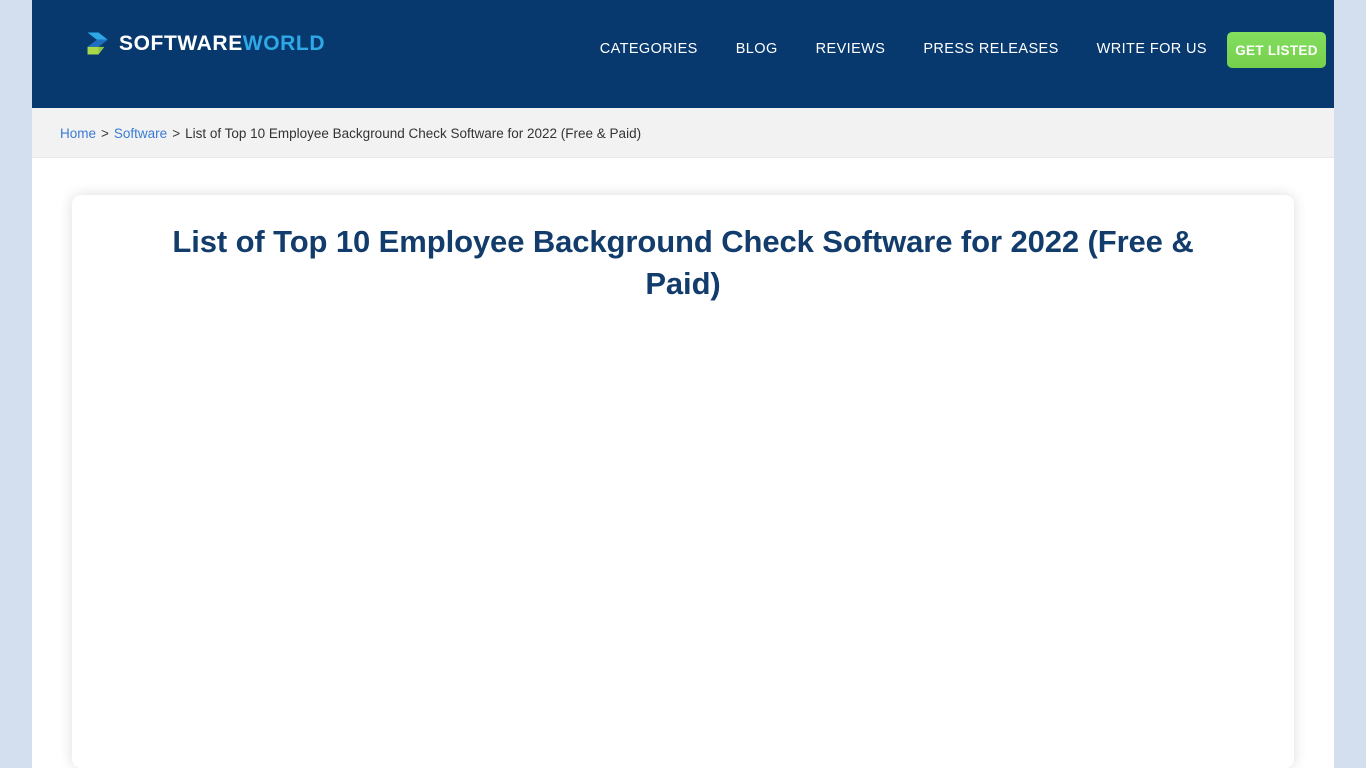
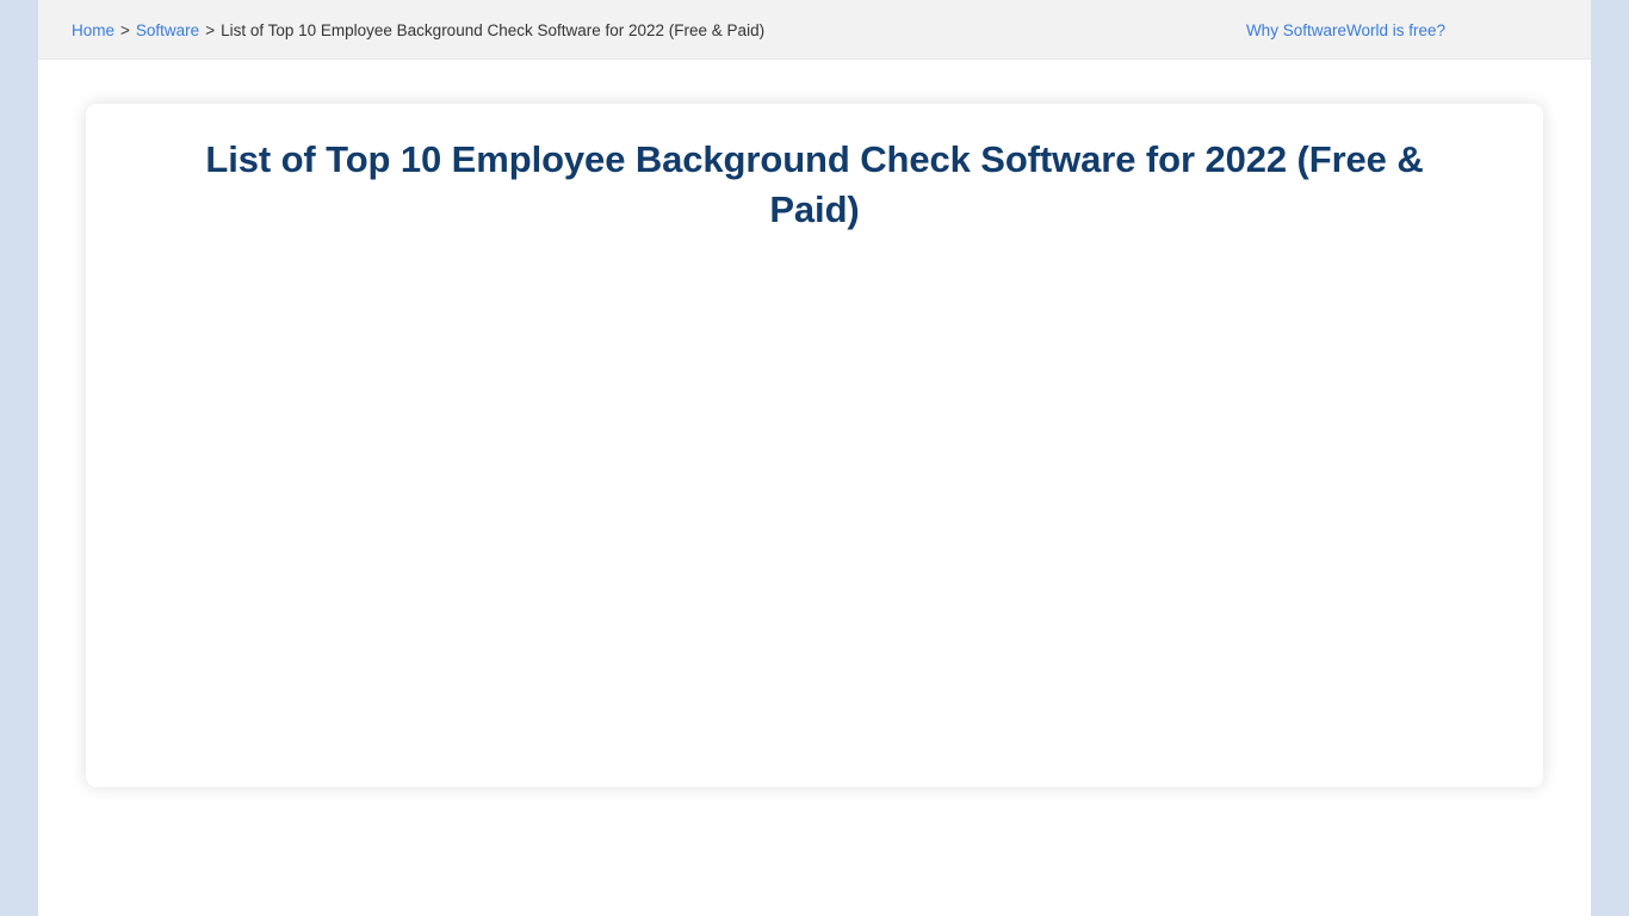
- SOFTWAREWORLD
- CATEGORIES
- BLOG
- REVIEWS
- PRESS RELEASES
- WRITE FOR US
- GET LISTED
  Home
  >
  Software
  >
  List of Top 10 Employee Background Check Software for 2022 (Free & Paid)
+ Why SoftwareWorld is free?
  List of Top 10 Employee Background Check Software for 2022 (Free & Paid)
